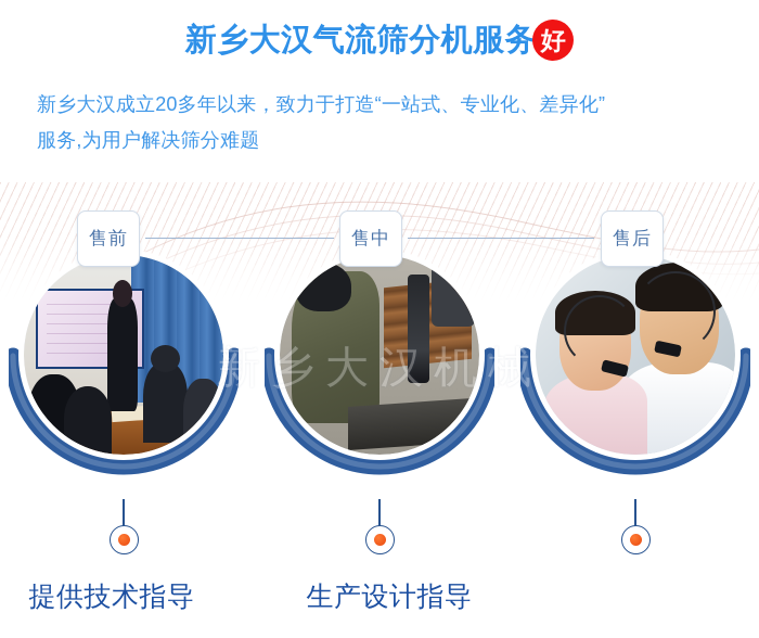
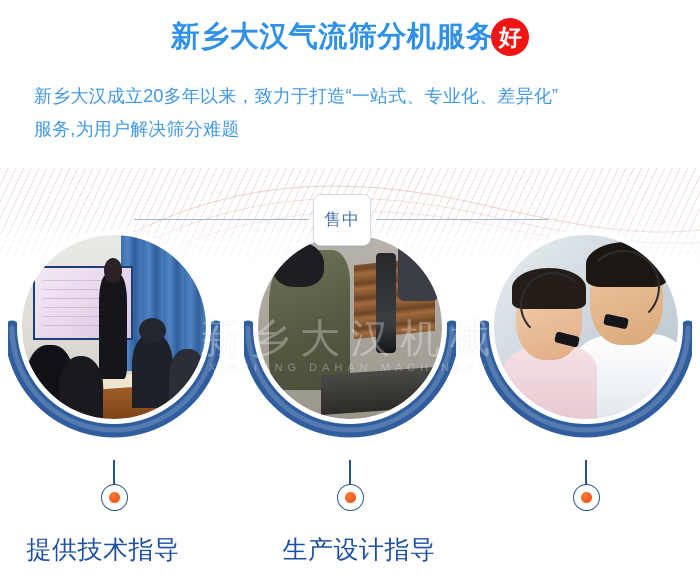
  新乡大汉气流筛分机服务 好
  新乡大汉成立20多年以来，致力于打造“一站式、专业化、差异化”
  服务,为用户解决筛分难题
- 售前
  售中
- 售后
  新乡大汉机械
+ XINXIANG DAHAN MACHINERY
  提供技术指导
  生产设计指导
